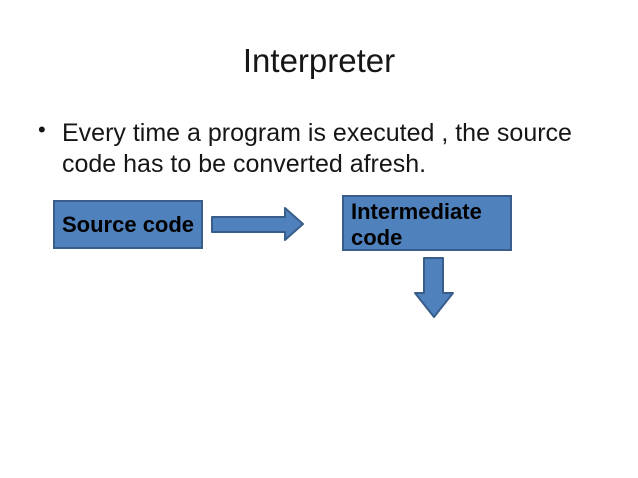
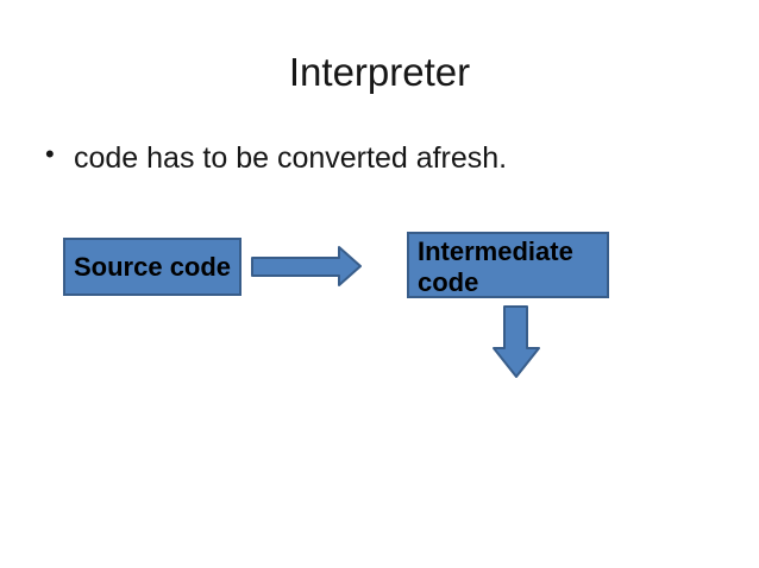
  Interpreter
  •
- Every time a program is executed , the source
  code has to be converted afresh.
  Source code
  Intermediate
  code
